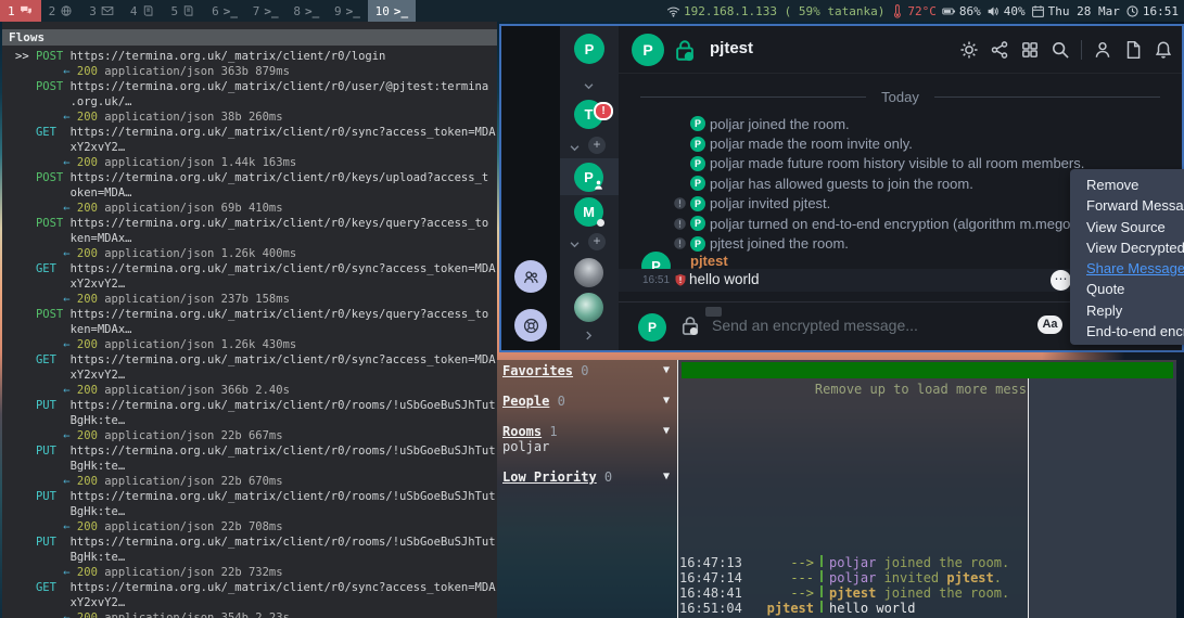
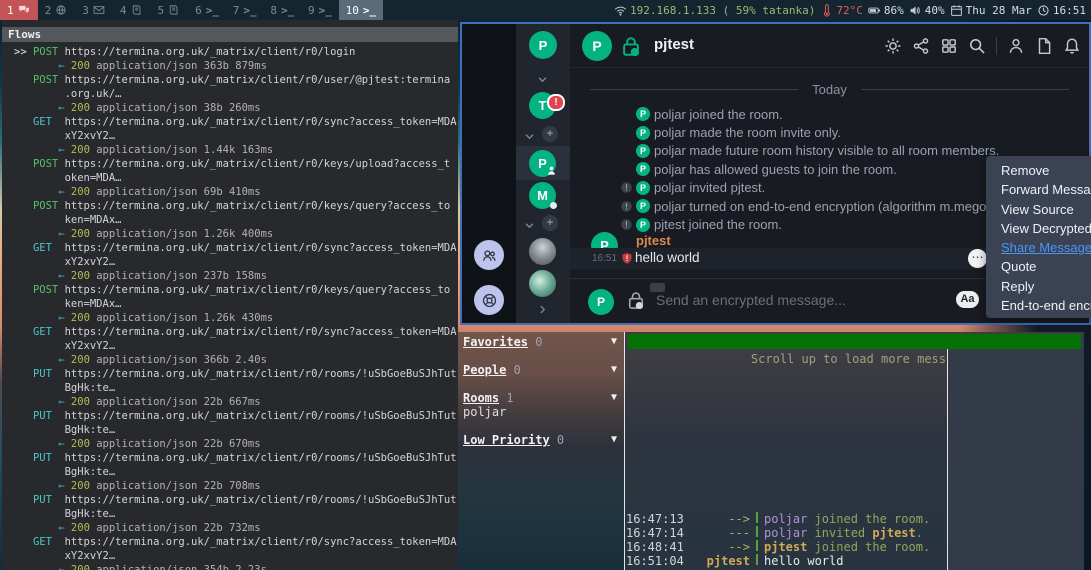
  1
  2
  3
  4
  5
  6
  >_
  7
  >_
  8
  >_
  9
  >_
  10
  >_
  192.168.1.133 ( 59% tatanka)
  72°C
  86%
  40%
  Thu 28 Mar
  16:51
  Flows
  >> POST https://termina.org.uk/_matrix/client/r0/login
  ← 200 application/json 363b 879ms
  POST https://termina.org.uk/_matrix/client/r0/user/@pjtest:termina
  .org.uk/…
  ← 200 application/json 38b 260ms
  GET https://termina.org.uk/_matrix/client/r0/sync?access_token=MDA
  xY2xvY2…
  ← 200 application/json 1.44k 163ms
  POST https://termina.org.uk/_matrix/client/r0/keys/upload?access_t
  oken=MDA…
  ← 200 application/json 69b 410ms
  POST https://termina.org.uk/_matrix/client/r0/keys/query?access_to
  ken=MDAx…
  ← 200 application/json 1.26k 400ms
  GET https://termina.org.uk/_matrix/client/r0/sync?access_token=MDA
  xY2xvY2…
  ← 200 application/json 237b 158ms
  POST https://termina.org.uk/_matrix/client/r0/keys/query?access_to
  ken=MDAx…
  ← 200 application/json 1.26k 430ms
  GET https://termina.org.uk/_matrix/client/r0/sync?access_token=MDA
  xY2xvY2…
  ← 200 application/json 366b 2.40s
  PUT https://termina.org.uk/_matrix/client/r0/rooms/!uSbGoeBuSJhTut
  BgHk:te…
  ← 200 application/json 22b 667ms
  PUT https://termina.org.uk/_matrix/client/r0/rooms/!uSbGoeBuSJhTut
  BgHk:te…
  ← 200 application/json 22b 670ms
  PUT https://termina.org.uk/_matrix/client/r0/rooms/!uSbGoeBuSJhTut
  BgHk:te…
  ← 200 application/json 22b 708ms
  PUT https://termina.org.uk/_matrix/client/r0/rooms/!uSbGoeBuSJhTut
  BgHk:te…
  ← 200 application/json 22b 732ms
  GET https://termina.org.uk/_matrix/client/r0/sync?access_token=MDA
  xY2xvY2…
  P
  T
  !
  +
  P
  M
  +
  P
  pjtest
  Today
  P
  poljar joined the room.
  P
  poljar made the room invite only.
  P
  poljar made future room history visible to all room members.
  P
  poljar has allowed guests to join the room.
  P
  poljar invited pjtest.
  P
  poljar turned on end-to-end encryption (algorithm m.mego
  P
  pjtest joined the room.
  P
  pjtest
  16:51
  hello world
  ⋯
  P
  Send an encrypted message...
  Aa
  Remove
  Forward Messa
  View Source
  View Decrypted
  Share Message
  Quote
  Reply
  End-to-end enc
  Favorites 0
  ▼
  People 0
  ▼
  Rooms 1
  ▼
  poljar
  Low Priority 0
  ▼
- Remove up to load more mess
+ Scroll up to load more mess
  16:47:13 --> poljar joined the room.
  16:47:14 --- poljar invited pjtest.
  16:48:41 --> pjtest joined the room.
  16:51:04 pjtest hello world
